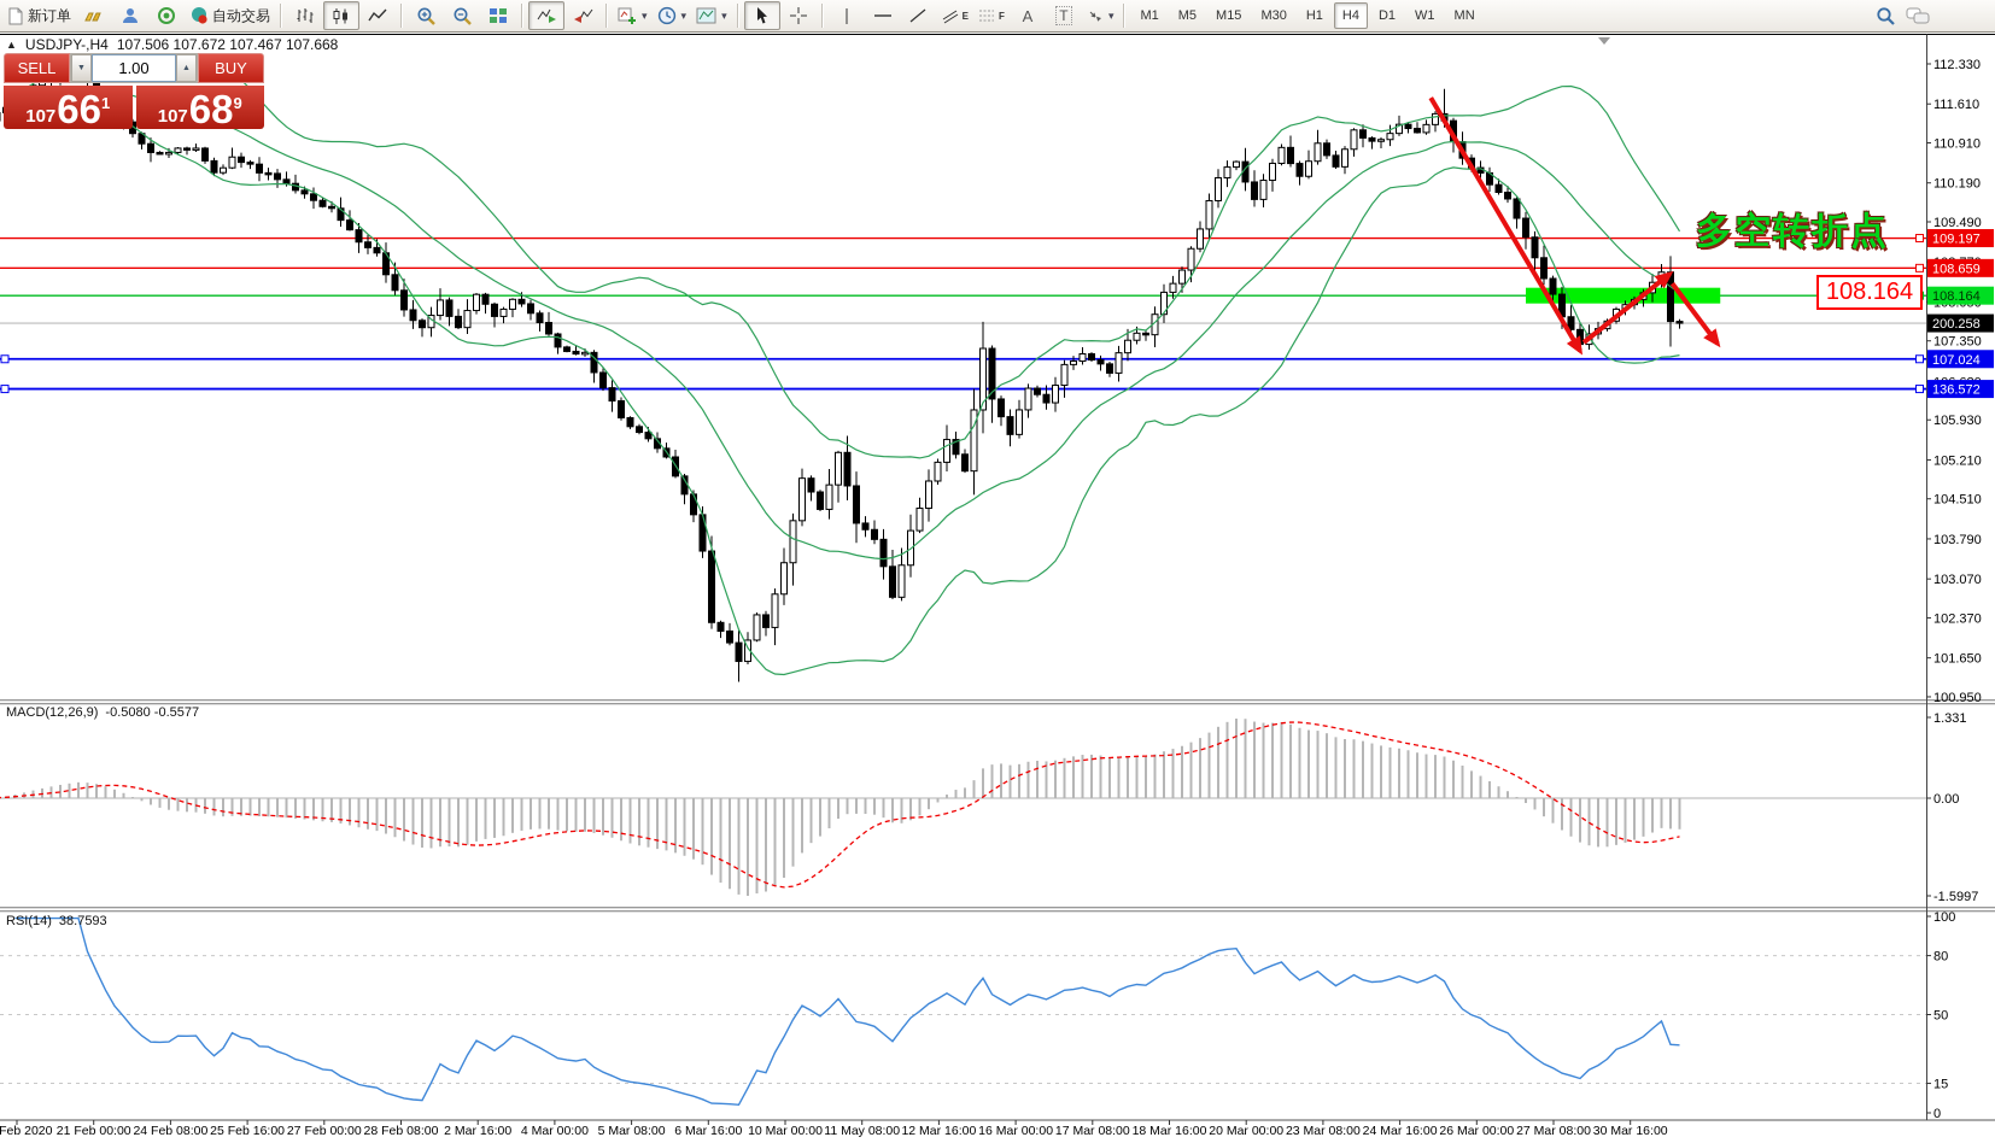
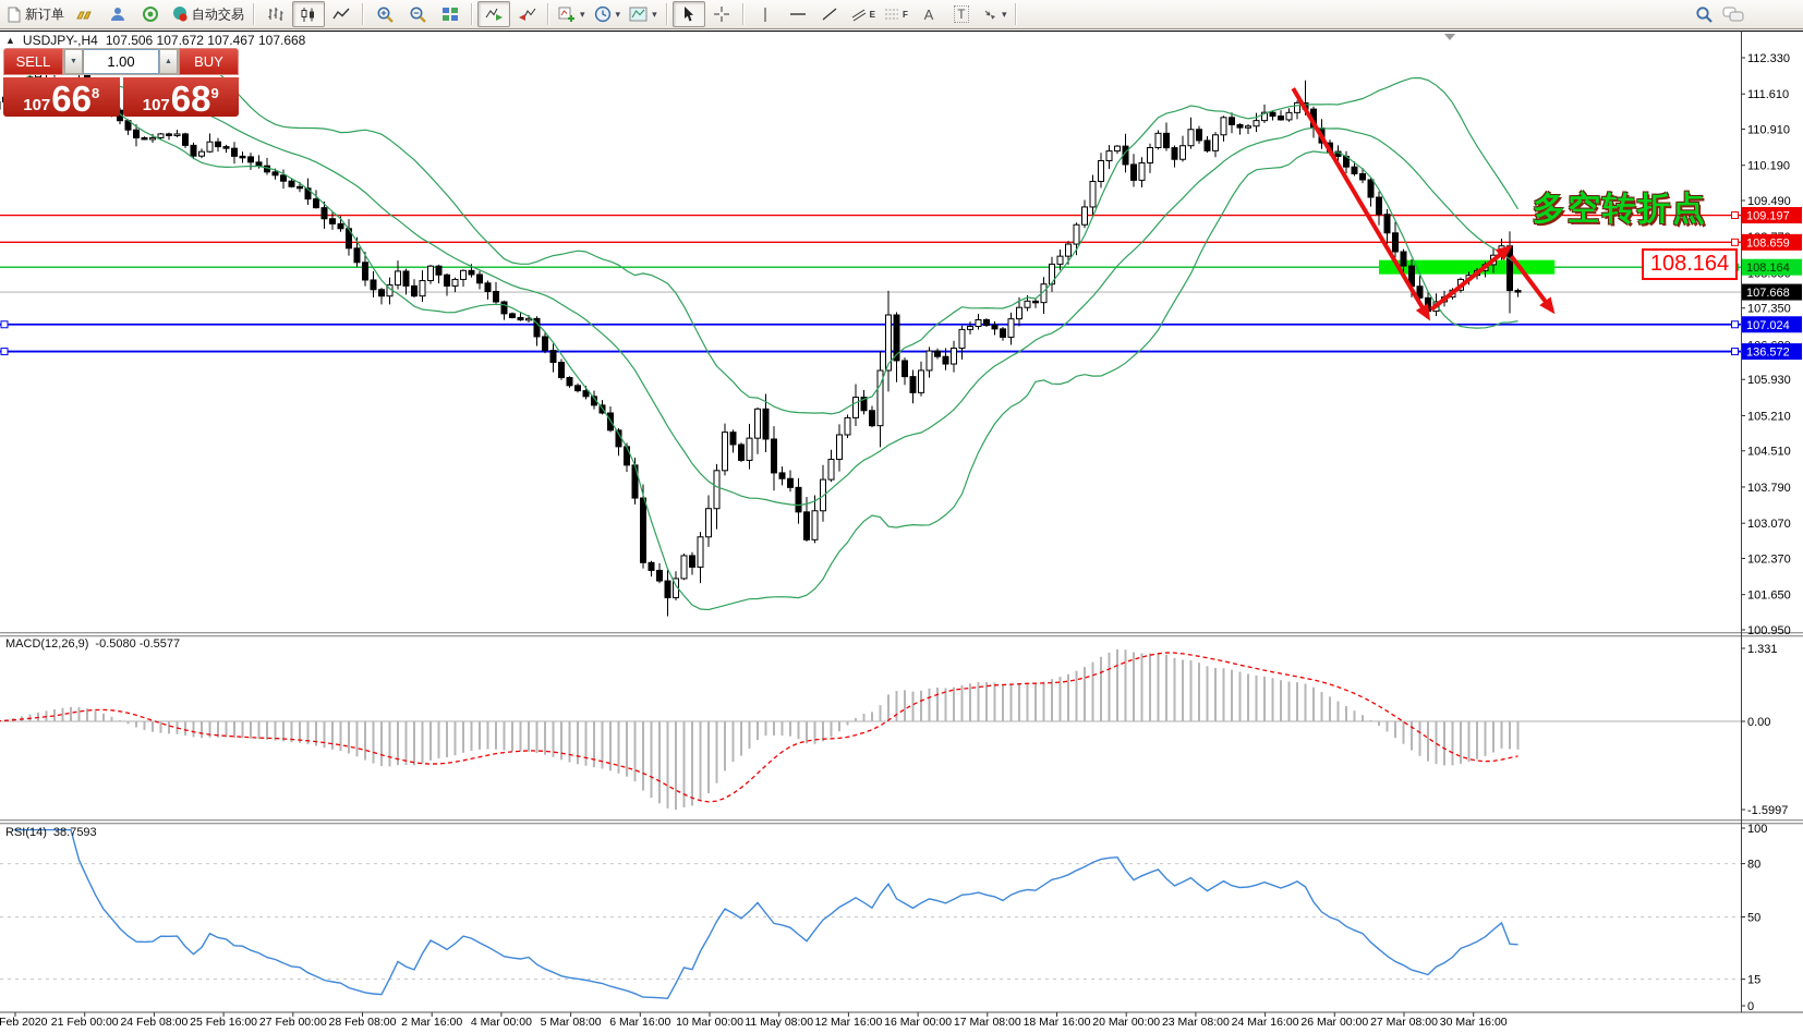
  新订单
  自动交易
  ▾
  ▾
  ▾
  E
  F
  A
  T
  ▾
- M1
- M5
- M15
- M30
- H1
- H4
- D1
- W1
- MN
  112.330
  111.610
  110.910
  110.190
  109.490
  107.350
  105.930
  105.210
  104.510
  103.790
  103.070
  102.370
  101.650
  100.950
  109.197
  108.659
  108.164
- 200.258
+ 107.668
  107.024
  136.572
  1.331
  0.00
  -1.5997
  100
  80
  50
  15
  0
  Feb 2020
  21 Feb 00:00
  24 Feb 08:00
  25 Feb 16:00
  27 Feb 00:00
  28 Feb 08:00
  2 Mar 16:00
  4 Mar 00:00
  5 Mar 08:00
  6 Mar 16:00
  10 Mar 00:00
  11 May 08:00
  12 Mar 16:00
  16 Mar 00:00
  17 Mar 08:00
  18 Mar 16:00
  20 Mar 00:00
  23 Mar 08:00
  24 Mar 16:00
  26 Mar 00:00
  27 Mar 08:00
  30 Mar 16:00
  ▲
  USDJPY-,H4
  107.506 107.672 107.467 107.668
  SELL
  1.00
  BUY
  107
  66
- 1
+ 8
  107
  68
  9
  MACD(12,26,9)
  -0.5080 -0.5577
  RSI(14)
  38.7593
  多空转折点
  108.164
